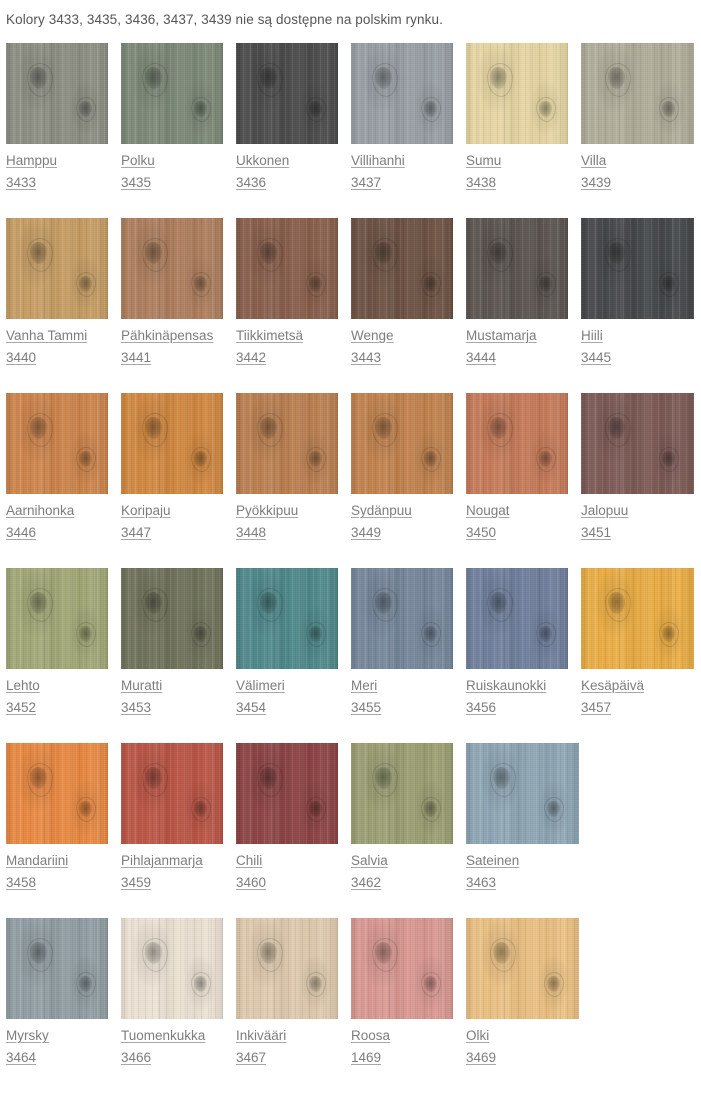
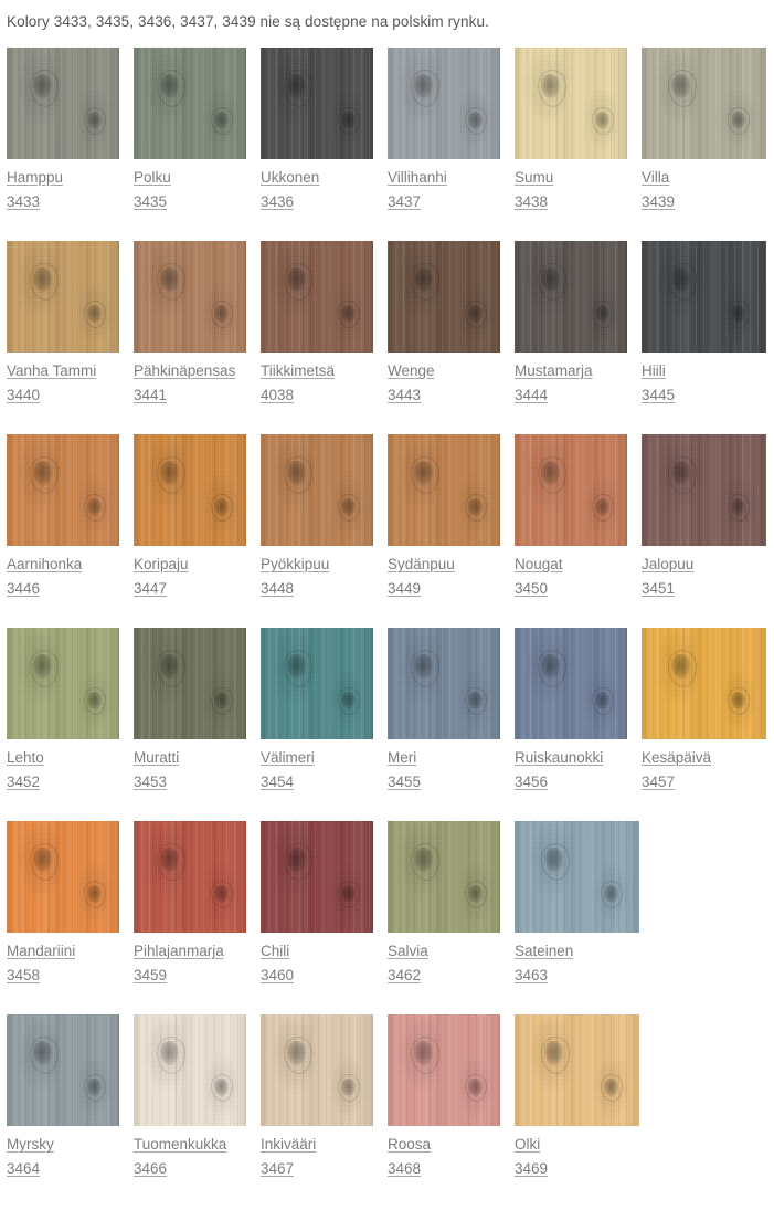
  Kolory 3433, 3435, 3436, 3437, 3439 nie są dostępne na polskim rynku.
  Hamppu
  3433
  Polku
  3435
  Ukkonen
  3436
  Villihanhi
  3437
  Sumu
  3438
  Villa
  3439
  Vanha Tammi
  3440
  Pähkinäpensas
  3441
  Tiikkimetsä
- 3442
+ 4038
  Wenge
  3443
  Mustamarja
  3444
  Hiili
  3445
  Aarnihonka
  3446
  Koripaju
  3447
  Pyökkipuu
  3448
  Sydänpuu
  3449
  Nougat
  3450
  Jalopuu
  3451
  Lehto
  3452
  Muratti
  3453
  Välimeri
  3454
  Meri
  3455
  Ruiskaunokki
  3456
  Kesäpäivä
  3457
  Mandariini
  3458
  Pihlajanmarja
  3459
  Chili
  3460
  Salvia
  3462
  Sateinen
  3463
  Myrsky
  3464
  Tuomenkukka
  3466
  Inkivääri
  3467
  Roosa
- 1469
+ 3468
  Olki
  3469
